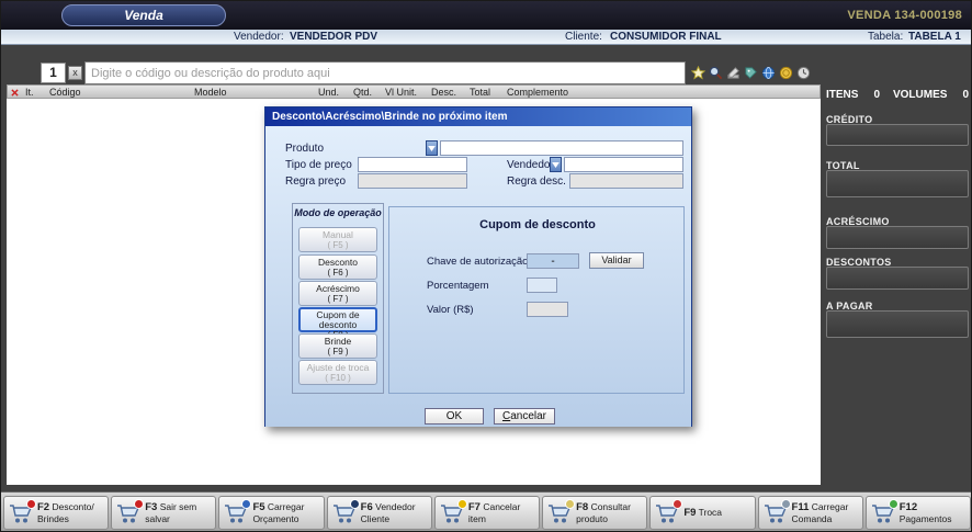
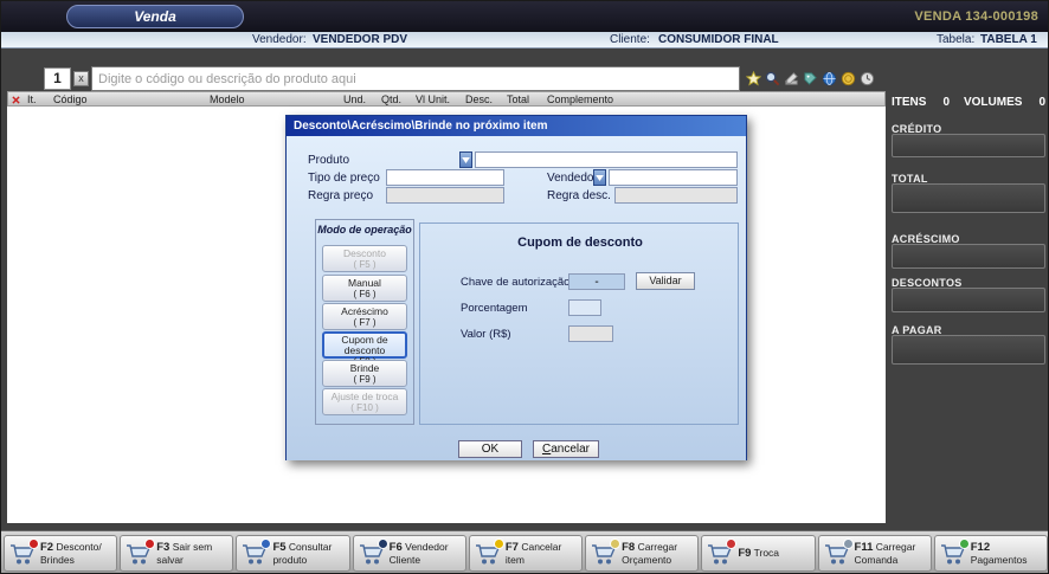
  Venda
  VENDA 134-000198
  Vendedor:
  VENDEDOR PDV
  Cliente:
  CONSUMIDOR FINAL
  Tabela:
  TABELA 1
  1
  x
  Digite o código ou descrição do produto aqui
  It.
  Código
  Modelo
  Und.
  Qtd.
  Vl Unit.
  Desc.
  Total
  Complemento
  ITENS
  0
  VOLUMES
  0
  CRÉDITO
  TOTAL
  ACRÉSCIMO
  DESCONTOS
  A PAGAR
  Desconto\Acréscimo\Brinde no próximo item
  Produto
  Tipo de preço
  Vendedo
  Regra preço
  Regra desc.
  Modo de operação
- Manual
+ Desconto
  ( F5 )
- Desconto
+ Manual
  ( F6 )
  Acréscimo
  ( F7 )
  Cupom de desconto
  Brinde
  ( F9 )
  Ajuste de troca
  ( F10 )
  Cupom de desconto
  Chave de autorização
  -
  Validar
  Porcentagem
  Valor (R$)
  OK
  Cancelar
  F2 Desconto/ Brindes
  F3 Sair sem salvar
- F5 Carregar Orçamento
+ F5 Consultar produto
  F6 Vendedor Cliente
  F7 Cancelar item
- F8 Consultar produto
+ F8 Carregar Orçamento
  F9 Troca
  F11 Carregar Comanda
  F12 Pagamentos
